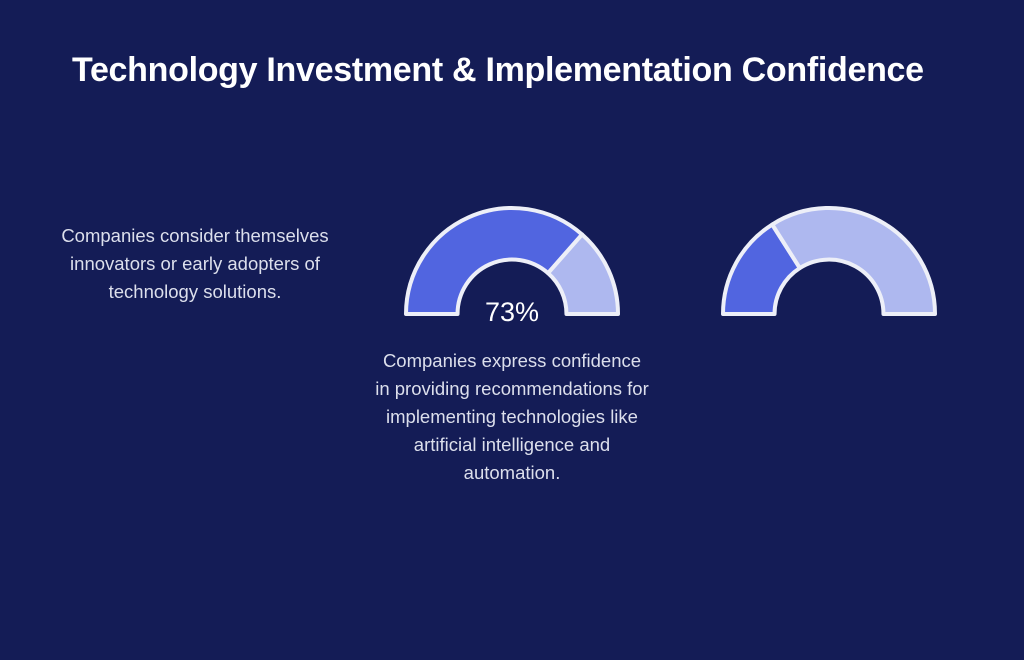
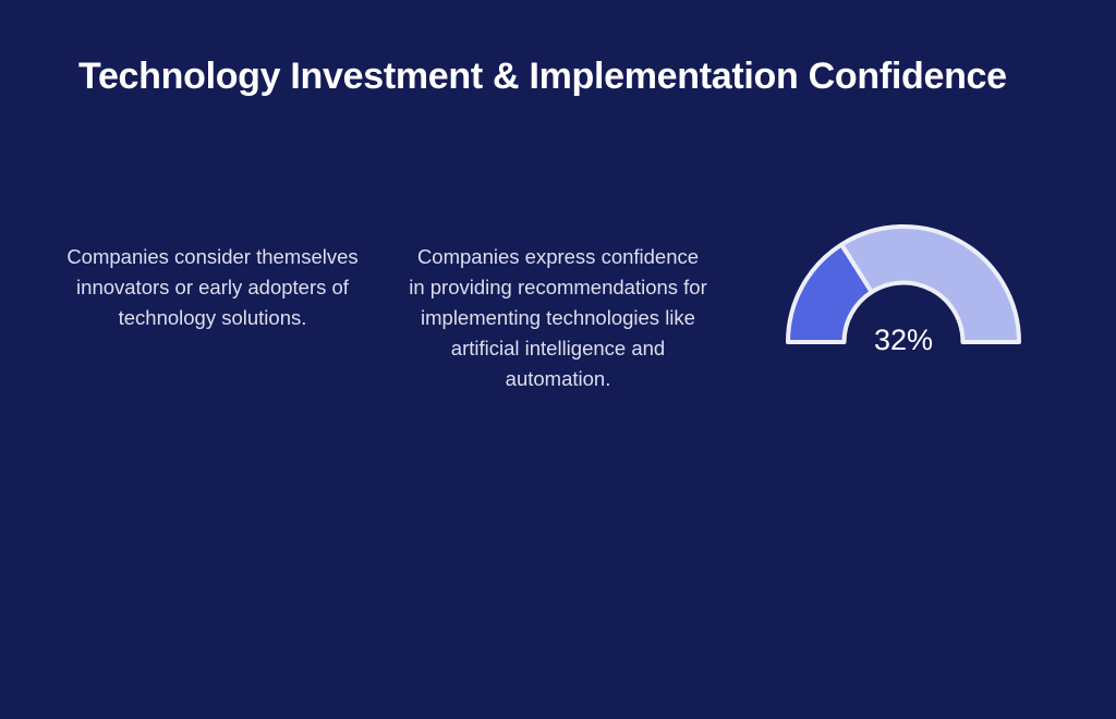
  Technology Investment & Implementation Confidence
  Companies consider themselves innovators or early adopters of technology solutions.
- 73%
  Companies express confidence in providing recommendations for implementing technologies like artificial intelligence and automation.
+ 32%
